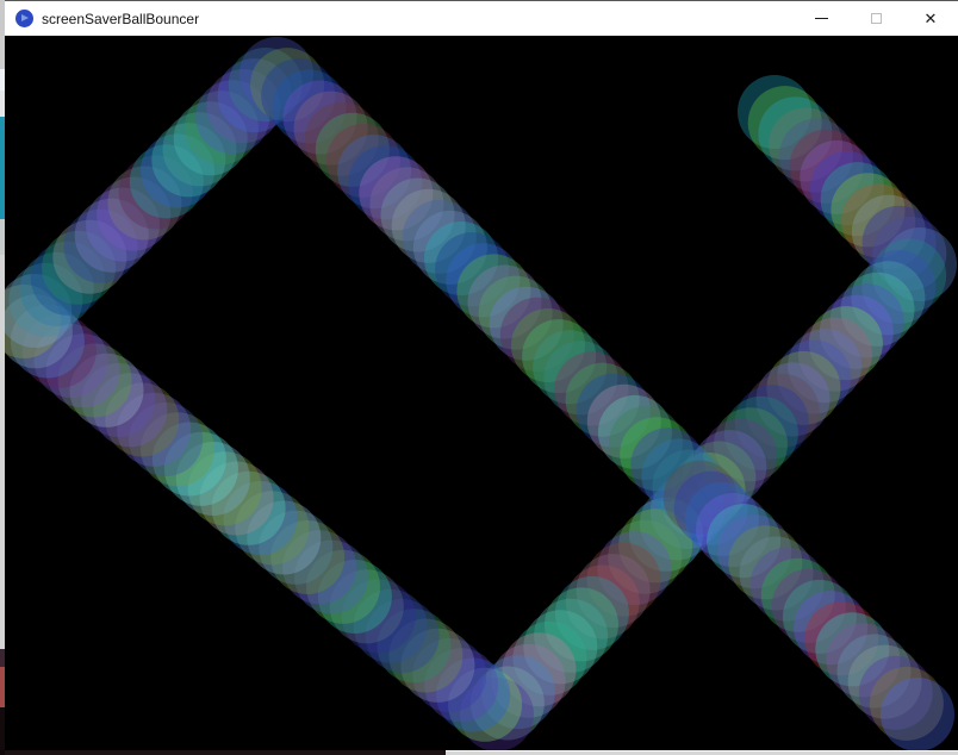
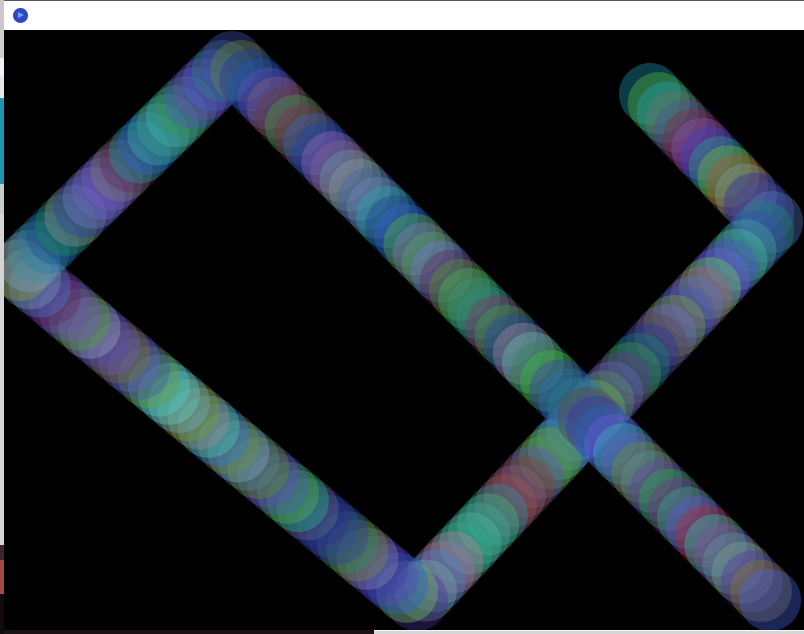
- screenSaverBallBouncer
- ✕
